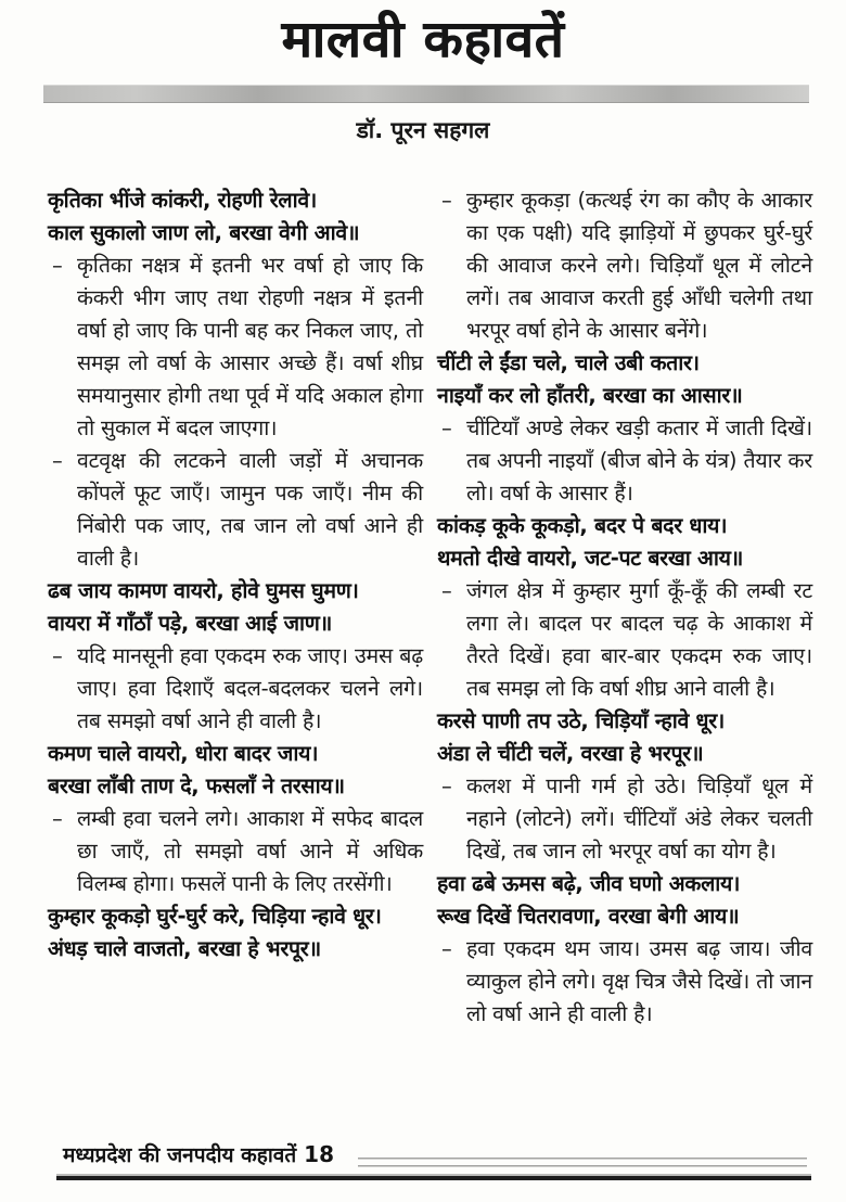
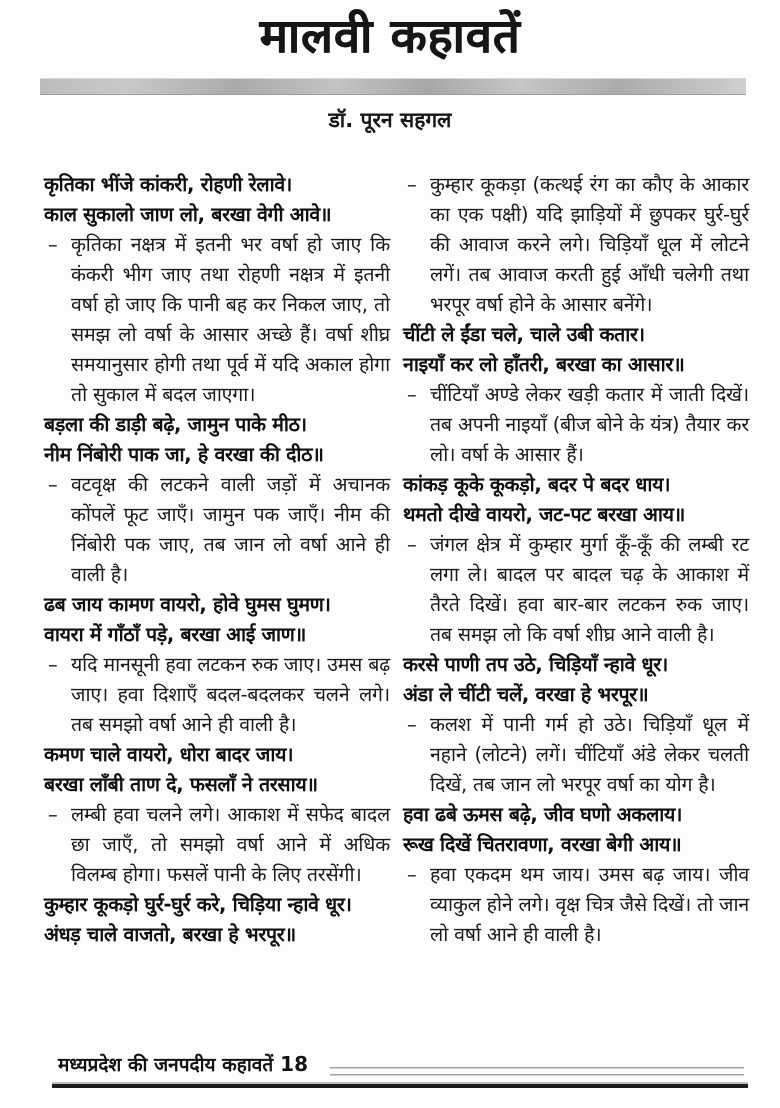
  मालवी कहावतें
  डॉ. पूरन सहगल
  कृतिका भींजे कांकरी, रोहणी रेलावे।
  काल सुकालो जाण लो, बरखा वेगी आवे॥
  –
  कृतिका नक्षत्र में इतनी भर वर्षा हो जाए कि कंकरी भीग जाए तथा रोहणी नक्षत्र में इतनी वर्षा हो जाए कि पानी बह कर निकल जाए, तो समझ लो वर्षा के आसार अच्छे हैं। वर्षा शीघ्र समयानुसार होगी तथा पूर्व में यदि अकाल होगा तो सुकाल में बदल जाएगा।
+ बड़ला की डाड़ी बढ़े, जामुन पाके मीठ।
+ नीम निंबोरी पाक जा, हे वरखा की दीठ॥
  –
  वटवृक्ष की लटकने वाली जड़ों में अचानक कोंपलें फूट जाएँ। जामुन पक जाएँ। नीम की निंबोरी पक जाए, तब जान लो वर्षा आने ही वाली है।
  ढब जाय कामण वायरो, होवे घुमस घुमण।
  वायरा में गाँठाँ पड़े, बरखा आई जाण॥
  –
- यदि मानसूनी हवा एकदम रुक जाए। उमस बढ़ जाए। हवा दिशाएँ बदल-बदलकर चलने लगे। तब समझो वर्षा आने ही वाली है।
+ यदि मानसूनी हवा लटकन रुक जाए। उमस बढ़ जाए। हवा दिशाएँ बदल-बदलकर चलने लगे। तब समझो वर्षा आने ही वाली है।
  कमण चाले वायरो, धोरा बादर जाय।
  बरखा लाँबी ताण दे, फसलाँ ने तरसाय॥
  –
  लम्बी हवा चलने लगे। आकाश में सफेद बादल छा जाएँ, तो समझो वर्षा आने में अधिक विलम्ब होगा। फसलें पानी के लिए तरसेंगी।
  कुम्हार कूकड़ो घुर्र-घुर्र करे, चिड़िया न्हावे धूर।
  अंधड़ चाले वाजतो, बरखा हे भरपूर॥
  –
  कुम्हार कूकड़ा (कत्थई रंग का कौए के आकार का एक पक्षी) यदि झाड़ियों में छुपकर घुर्र-घुर्र की आवाज करने लगे। चिड़ियाँ धूल में लोटने लगें। तब आवाज करती हुई आँधी चलेगी तथा भरपूर वर्षा होने के आसार बनेंगे।
  चींटी ले ईंडा चले, चाले उबी कतार।
  नाइयाँ कर लो हाँतरी, बरखा का आसार॥
  –
  चींटियाँ अण्डे लेकर खड़ी कतार में जाती दिखें। तब अपनी नाइयाँ (बीज बोने के यंत्र) तैयार कर लो। वर्षा के आसार हैं।
  कांकड़ कूके कूकड़ो, बदर पे बदर धाय।
  थमतो दीखे वायरो, जट-पट बरखा आय॥
  –
- जंगल क्षेत्र में कुम्हार मुर्गा कूँ-कूँ की लम्बी रट लगा ले। बादल पर बादल चढ़ के आकाश में तैरते दिखें। हवा बार-बार एकदम रुक जाए। तब समझ लो कि वर्षा शीघ्र आने वाली है।
+ जंगल क्षेत्र में कुम्हार मुर्गा कूँ-कूँ की लम्बी रट लगा ले। बादल पर बादल चढ़ के आकाश में तैरते दिखें। हवा बार-बार लटकन रुक जाए। तब समझ लो कि वर्षा शीघ्र आने वाली है।
  करसे पाणी तप उठे, चिड़ियाँ न्हावे धूर।
  अंडा ले चींटी चलें, वरखा हे भरपूर॥
  –
  कलश में पानी गर्म हो उठे। चिड़ियाँ धूल में नहाने (लोटने) लगें। चींटियाँ अंडे लेकर चलती दिखें, तब जान लो भरपूर वर्षा का योग है।
  हवा ढबे ऊमस बढ़े, जीव घणो अकलाय।
  रूख दिखें चितरावणा, वरखा बेगी आय॥
  –
  हवा एकदम थम जाय। उमस बढ़ जाय। जीव व्याकुल होने लगे। वृक्ष चित्र जैसे दिखें। तो जान लो वर्षा आने ही वाली है।
  मध्यप्रदेश की जनपदीय कहावतें 18
